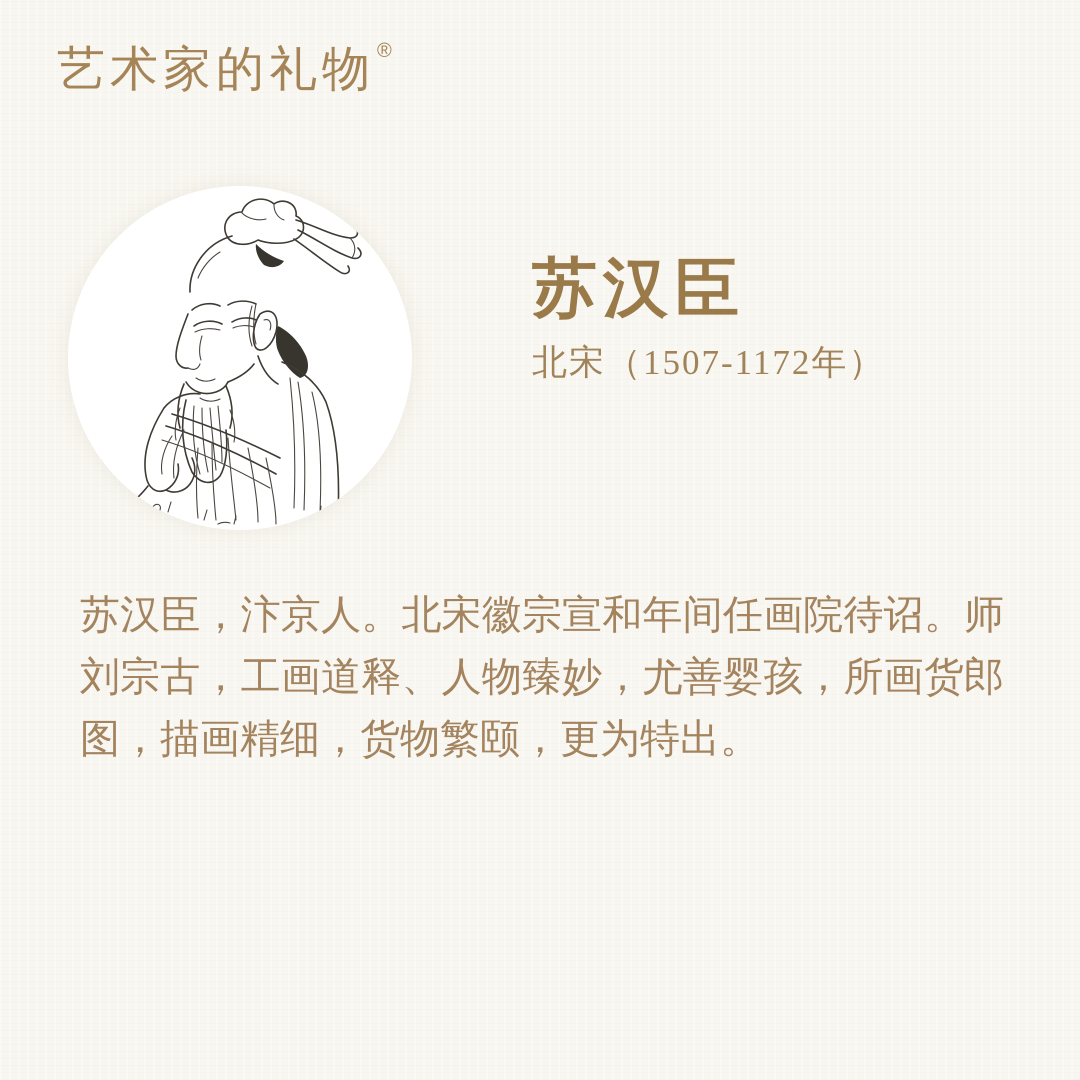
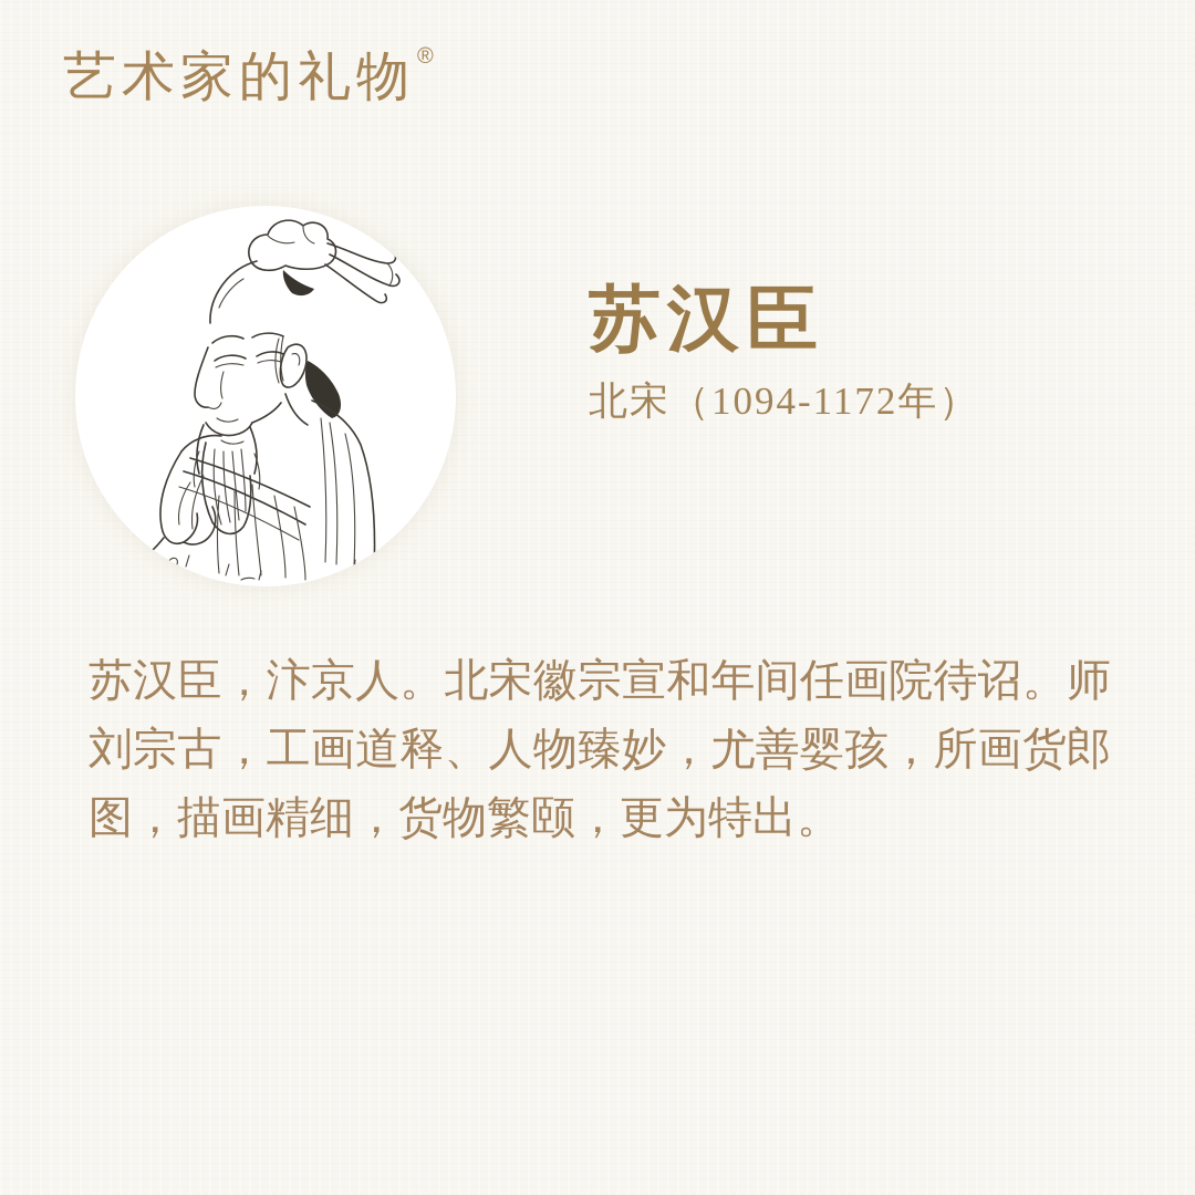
  艺术家的礼物®
  苏汉臣
- 北宋（1507-1172年）
+ 北宋（1094-1172年）
  苏汉臣，汴京人。北宋徽宗宣和年间任画院待诏。师刘宗古，工画道释、人物臻妙，尤善婴孩，所画货郎图，描画精细，货物繁颐，更为特出。
